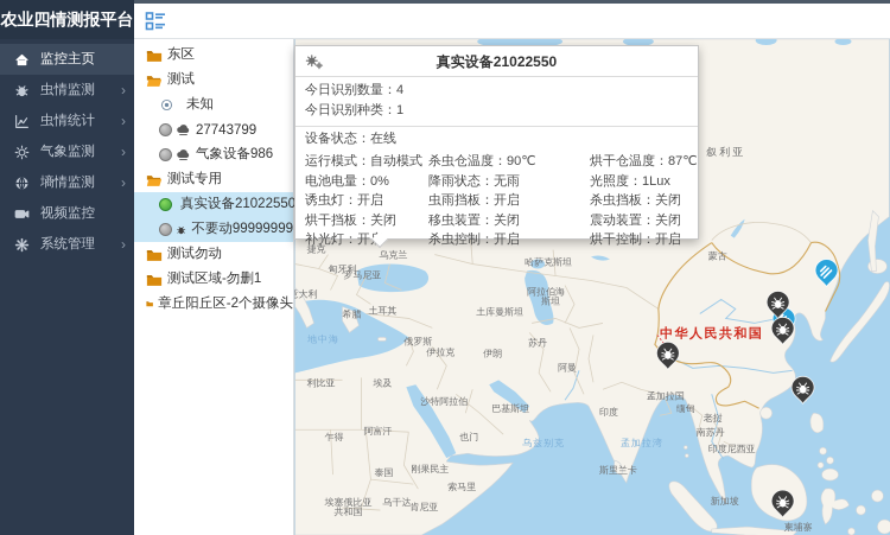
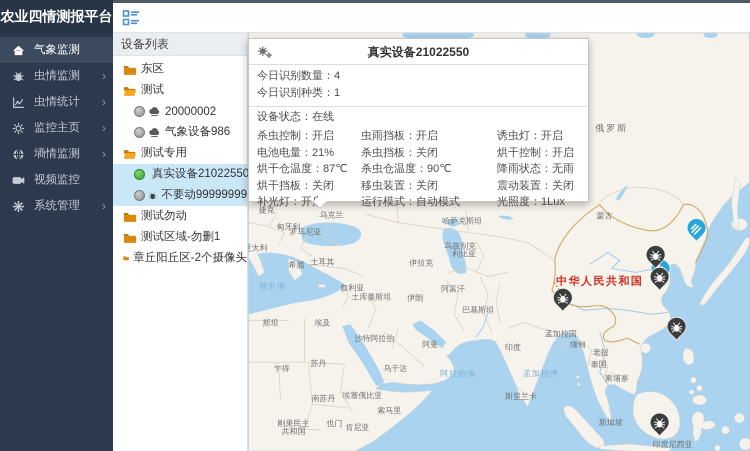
  农业四情测报平台
- 监控主页
+ 气象监测
  虫情监测
  ›
  虫情统计
  ›
- 气象监测
+ 监控主页
  ›
  墒情监测
  ›
  视频监控
  系统管理
  ›
+ 设备列表
  东区
  测试
- 未知
- 27743799
+ 20000002
  气象设备986
  测试专用
  真实设备21022550
  不要动99999999
  测试勿动
  测试区域-勿删1
  章丘阳丘区-2个摄像头
- 叙利亚
+ 俄罗斯
  蒙古
  中华人民共和国
  捷克
  乌克兰
  匈牙利
  罗马尼亚
  哈萨克斯坦
- 阿拉伯海
+ 乌兹别克
- 斯坦
+ 利比亚
- 土库曼斯坦
+ 伊拉克
  土耳其
  希腊
  地中海
- 俄罗斯
+ 叙利亚
- 伊拉克
+ 土库曼斯坦
  伊朗
- 苏丹
+ 阿富汗
- 阿曼
+ 巴基斯坦
- 利比亚
+ 斯坦
  埃及
  沙特阿拉伯
- 巴基斯坦
+ 阿曼
- 也门
+ 乌干达
  乍得
- 阿富汗
+ 苏丹
- 泰国
+ 南苏丹
- 刚果民主
+ 埃塞俄比亚
  索马里
- 乌干达
+ 也门
  肯尼亚
- 埃塞俄比亚
+ 刚果民主
  共和国
- 乌兹别克
+ 阿拉伯海
  印度
  孟加拉湾
  斯里兰卡
  孟加拉国
  缅甸
  老挝
- 南苏丹
+ 泰国
- 印度尼西亚
+ 柬埔寨
  新加坡
- 柬埔寨
+ 印度尼西亚
  真实设备21022550
  今日识别数量：4
  今日识别种类：1
  设备状态：在线
- 运行模式：自动模式
+ 杀虫控制：开启
- 杀虫仓温度：90℃
+ 虫雨挡板：开启
- 烘干仓温度：87℃
+ 诱虫灯：开启
- 电池电量：0%
+ 电池电量：21%
- 降雨状态：无雨
+ 杀虫挡板：关闭
- 光照度：1Lux
+ 烘干控制：开启
- 诱虫灯：开启
+ 烘干仓温度：87℃
- 虫雨挡板：开启
+ 杀虫仓温度：90℃
- 杀虫挡板：关闭
+ 降雨状态：无雨
  烘干挡板：关闭
  移虫装置：关闭
  震动装置：关闭
  补光灯：开
- 杀虫控制：开启
+ 运行模式：自动模式
- 烘干控制：开启
+ 光照度：1Lux
